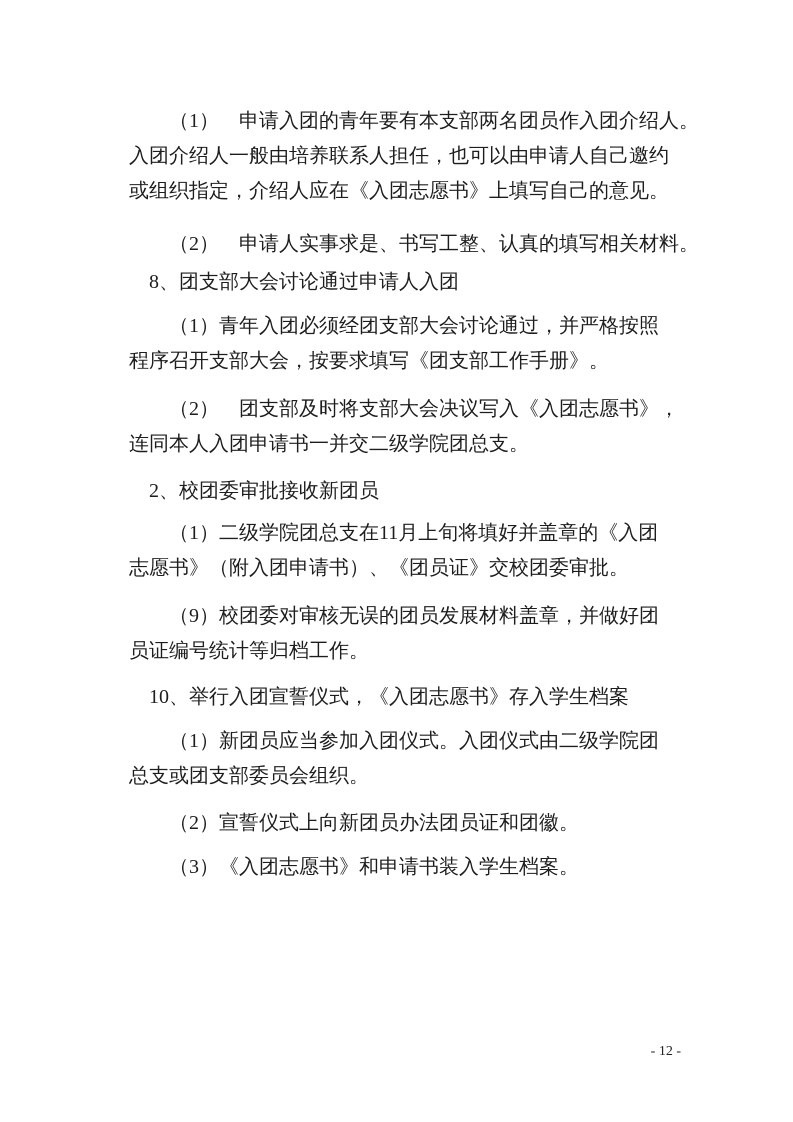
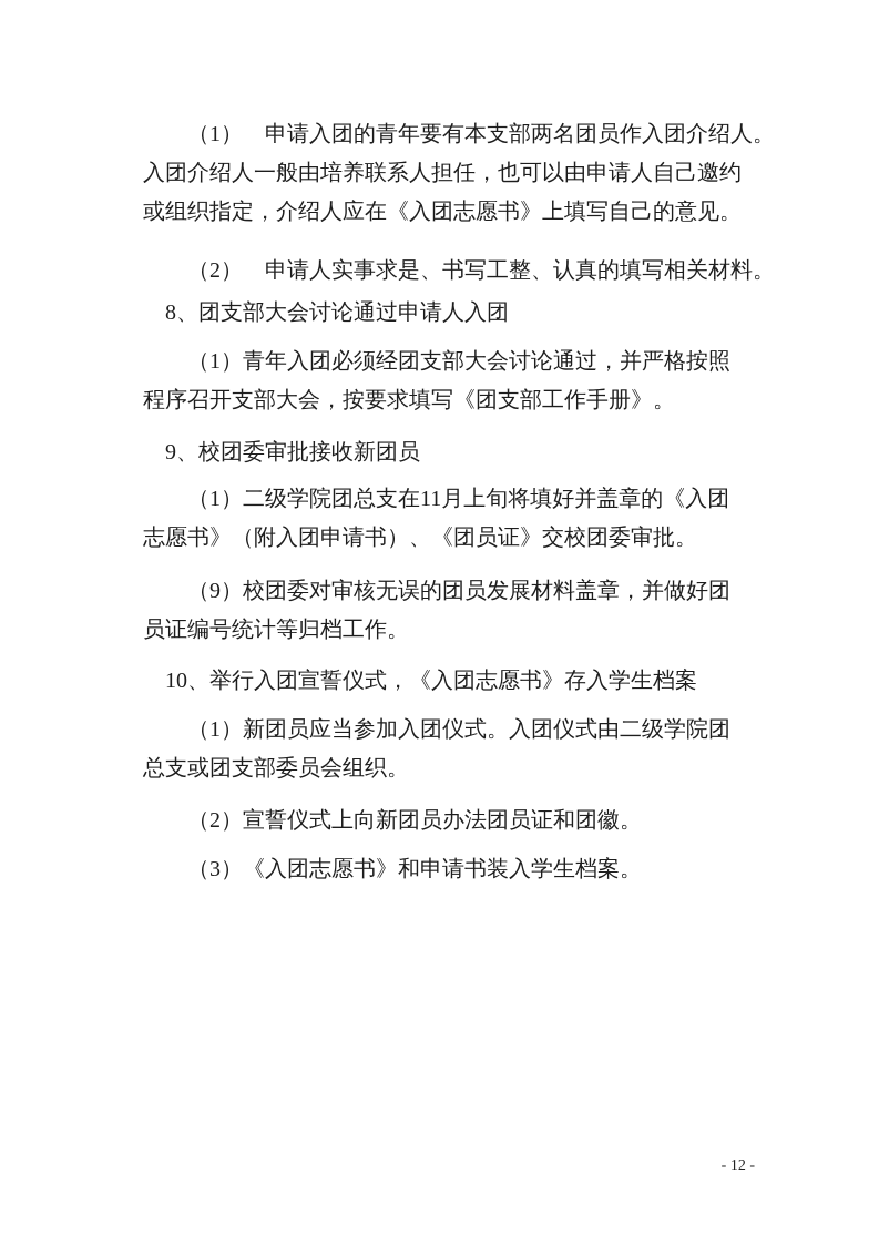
  （1） 申请入团的青年要有本支部两名团员作入团介绍人。
  入团介绍人一般由培养联系人担任，也可以由申请人自己邀约
  或组织指定，介绍人应在《入团志愿书》上填写自己的意见。
  （2） 申请人实事求是、书写工整、认真的填写相关材料。
  8、团支部大会讨论通过申请人入团
  （1）青年入团必须经团支部大会讨论通过，并严格按照
  程序召开支部大会，按要求填写《团支部工作手册》。
- （2） 团支部及时将支部大会决议写入《入团志愿书》，
- 连同本人入团申请书一并交二级学院团总支。
- 2、校团委审批接收新团员
+ 9、校团委审批接收新团员
  （1）二级学院团总支在11月上旬将填好并盖章的《入团
  志愿书》（附入团申请书）、《团员证》交校团委审批。
  （9）校团委对审核无误的团员发展材料盖章，并做好团
  员证编号统计等归档工作。
  10、举行入团宣誓仪式，《入团志愿书》存入学生档案
  （1）新团员应当参加入团仪式。入团仪式由二级学院团
  总支或团支部委员会组织。
  （2）宣誓仪式上向新团员办法团员证和团徽。
  （3）《入团志愿书》和申请书装入学生档案。
  - 12 -
